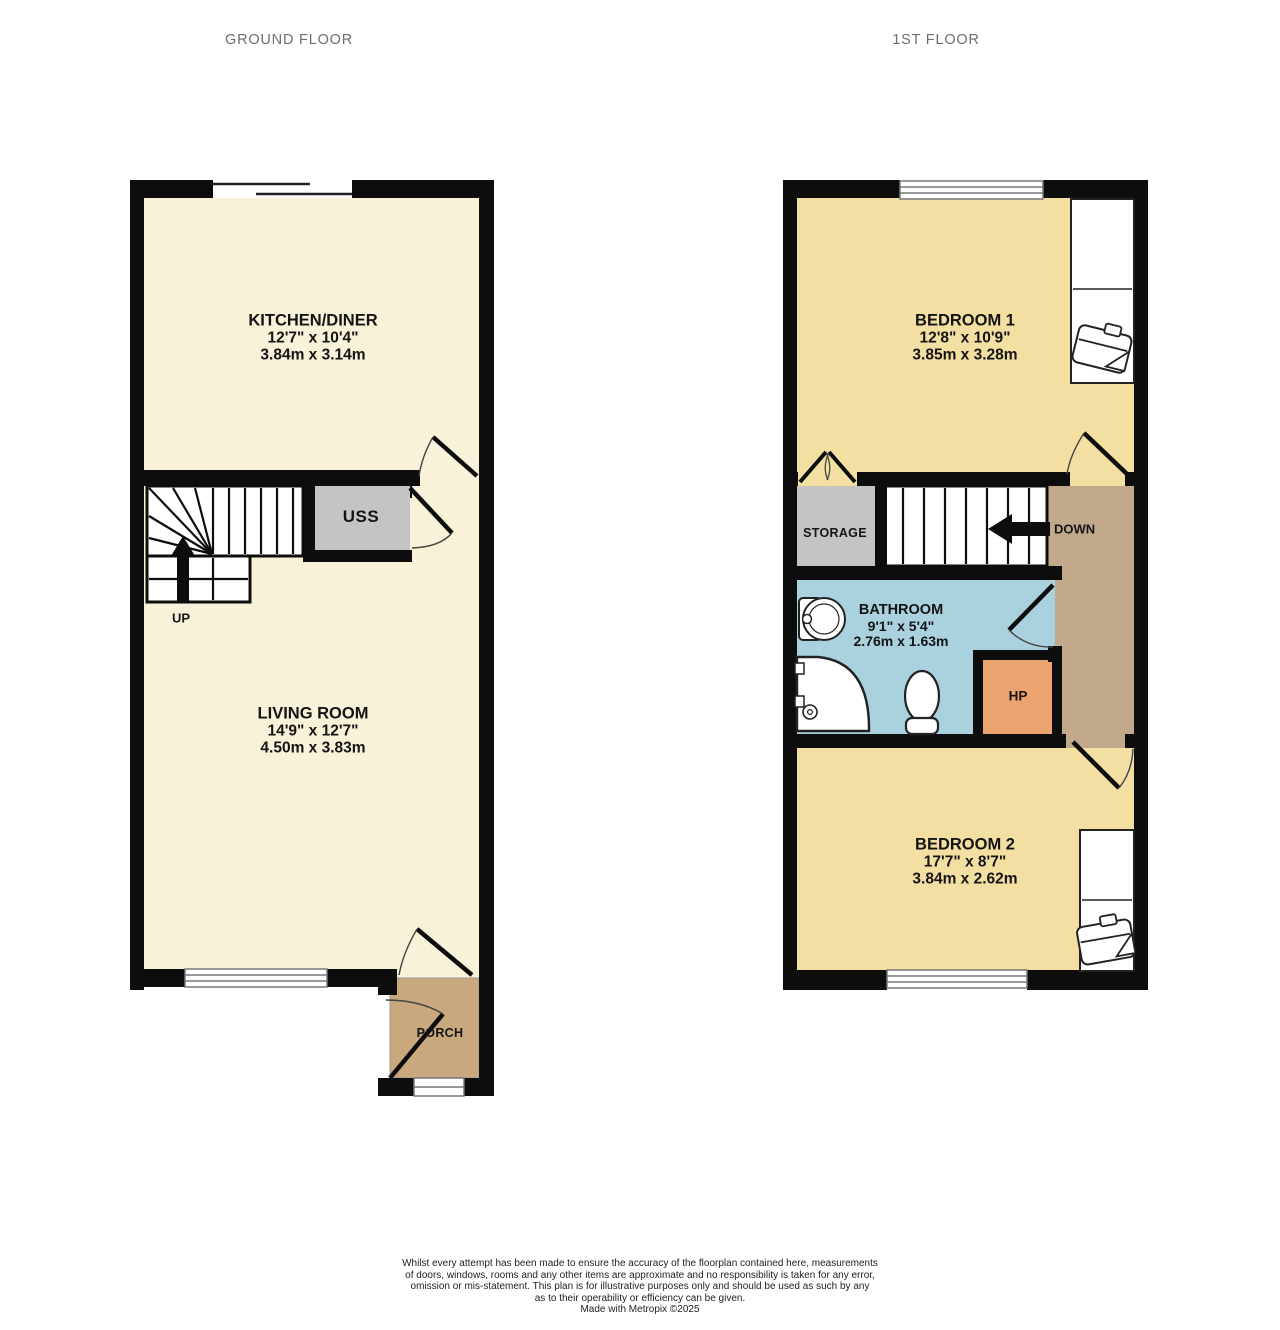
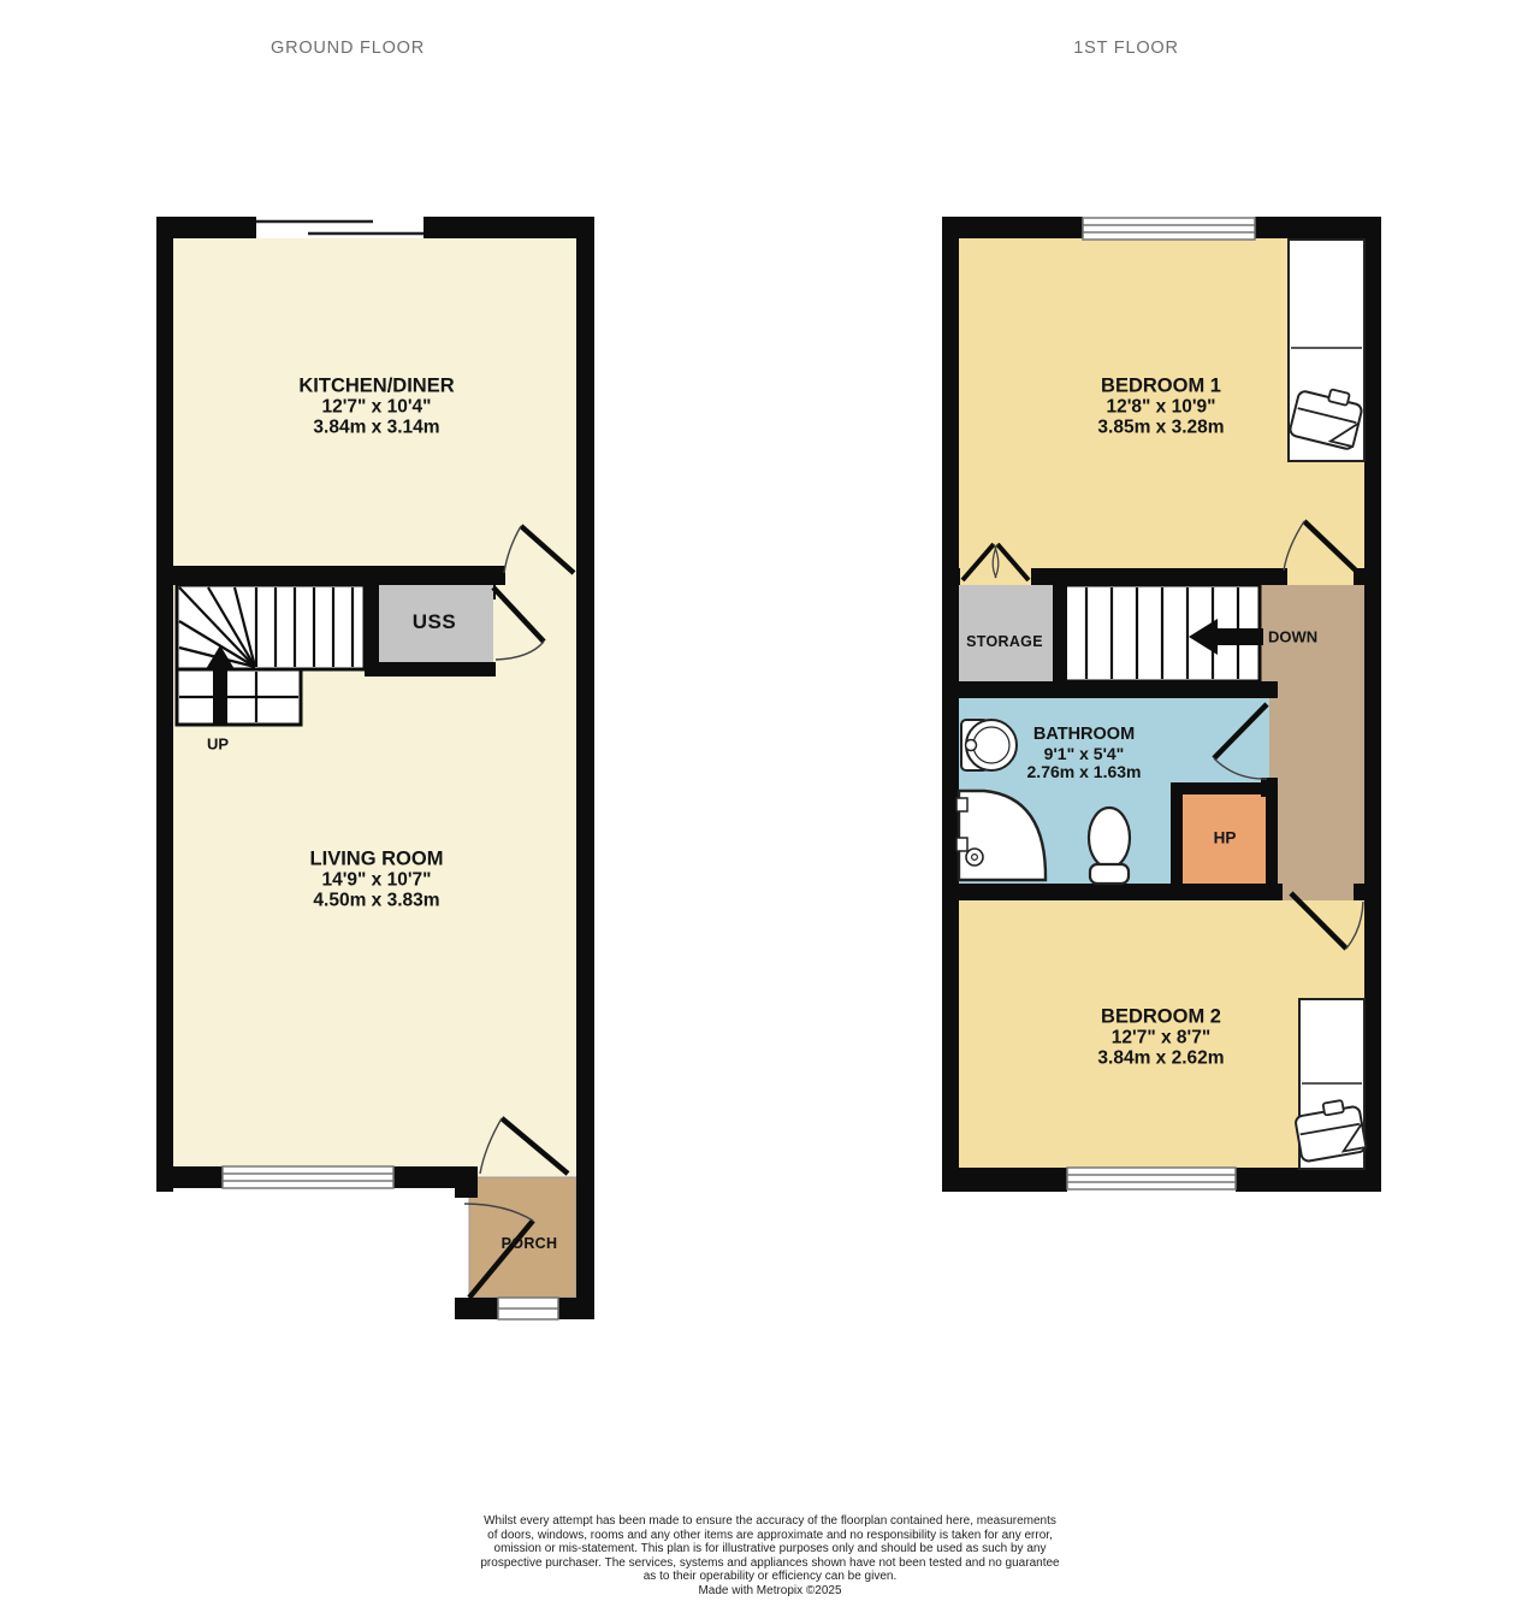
  GROUND FLOOR
  1ST FLOOR
  KITCHEN/DINER
  12'7" x 10'4"
  3.84m x 3.14m
  LIVING ROOM
- 14'9" x 12'7"
+ 14'9" x 10'7"
  4.50m x 3.83m
  USS
  UP
  PORCH
  BEDROOM 1
  12'8" x 10'9"
  3.85m x 3.28m
  BEDROOM 2
- 17'7" x 8'7"
+ 12'7" x 8'7"
  3.84m x 2.62m
  BATHROOM
  9'1" x 5'4"
  2.76m x 1.63m
  STORAGE
  DOWN
  HP
  Whilst every attempt has been made to ensure the accuracy of the floorplan contained here, measurements
  of doors, windows, rooms and any other items are approximate and no responsibility is taken for any error,
  omission or mis-statement. This plan is for illustrative purposes only and should be used as such by any
+ prospective purchaser. The services, systems and appliances shown have not been tested and no guarantee
  as to their operability or efficiency can be given.
  Made with Metropix ©2025
